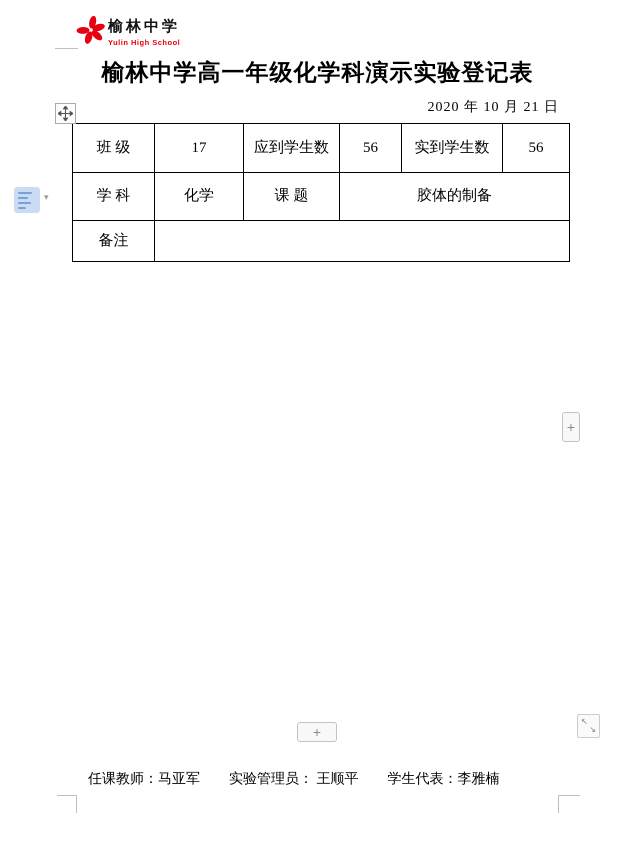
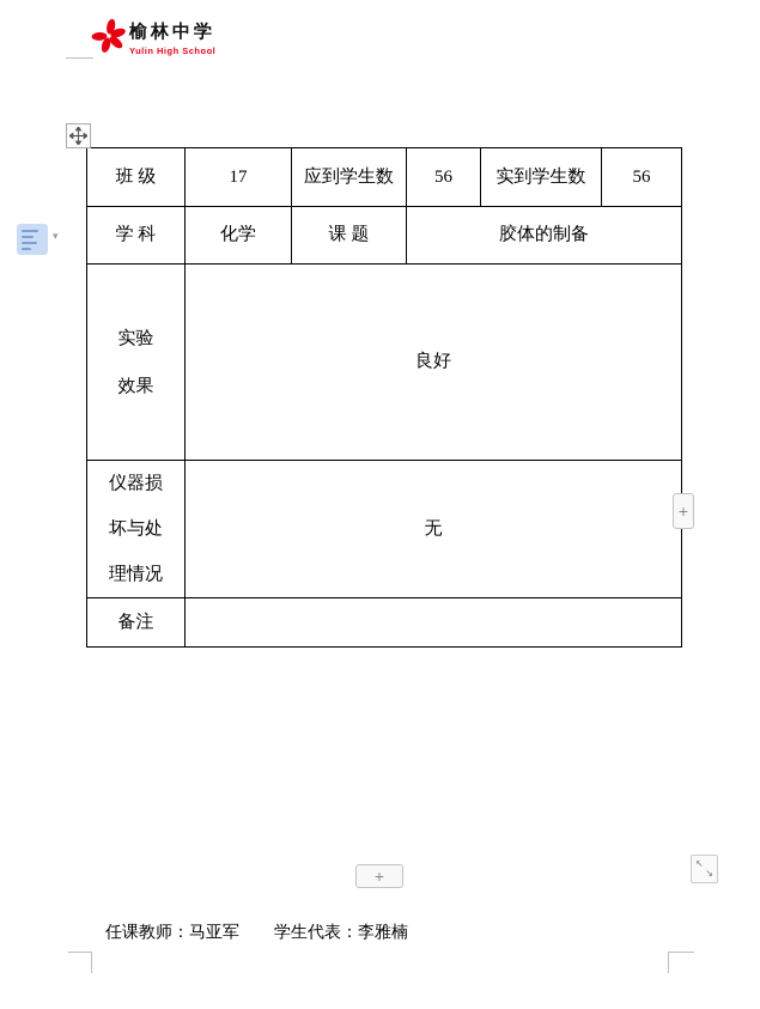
  榆林中学
  Yulin High School
- 榆林中学高一年级化学科演示实验登记表
- 2020 年 10 月 21 日
  班 级	17	应到学生数	56	实到学生数	56
  学 科	化学	课 题	胶体的制备
+ 实验 效果	良好
+ 仪器损 坏与处 理情况	无
  备注
  任课教师：马亚军
- 实验管理员： 王顺平
  学生代表：李雅楠
  ▾
  +
  +
  ↖
  ↘
